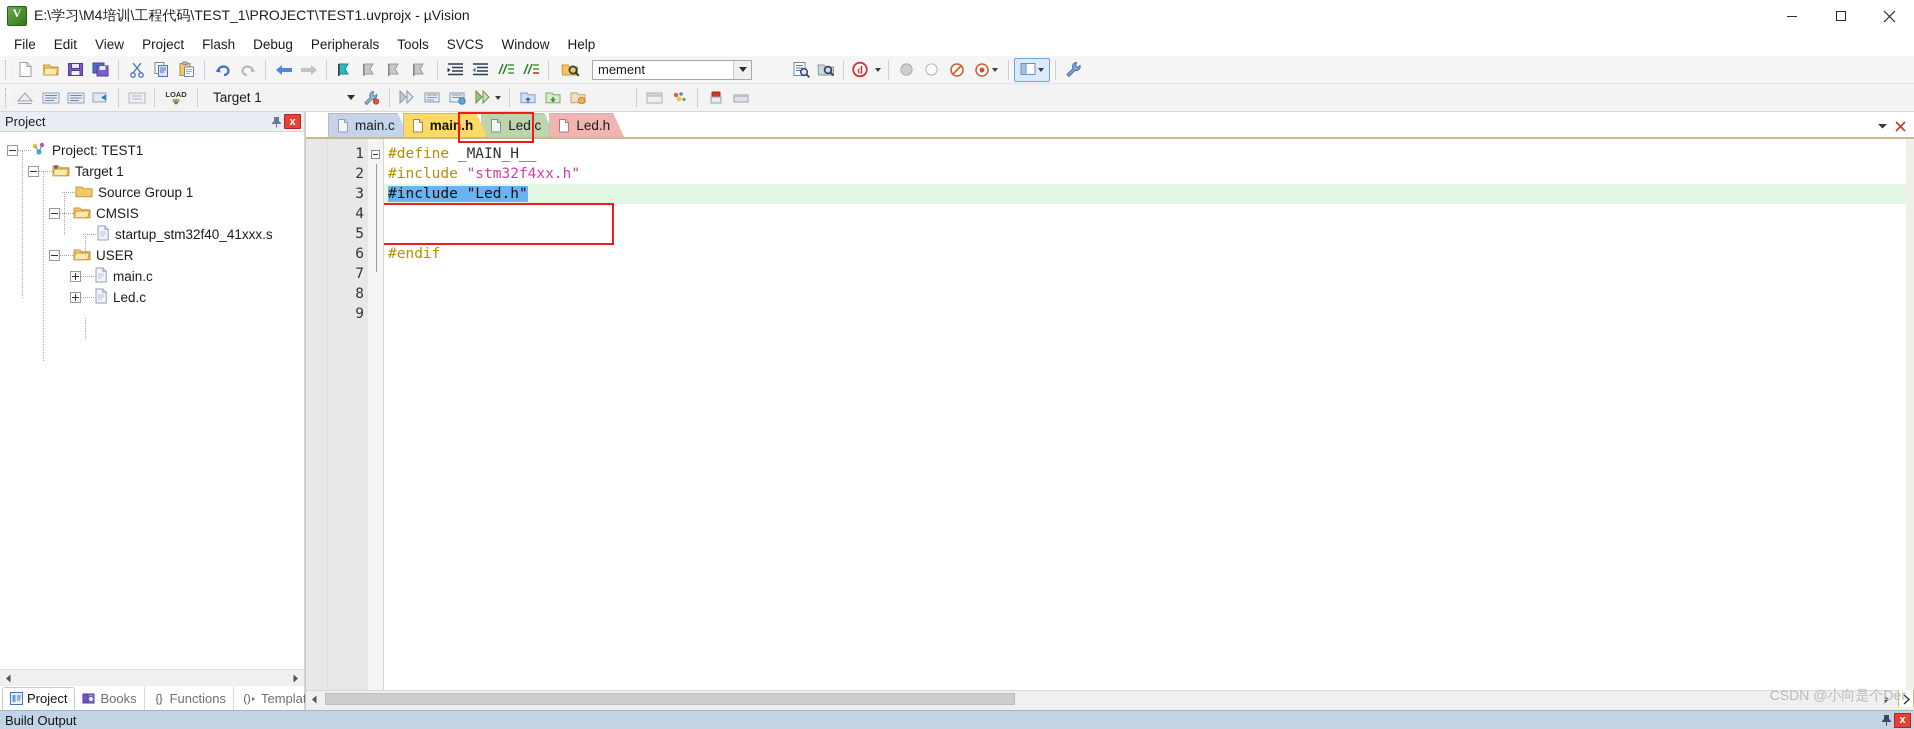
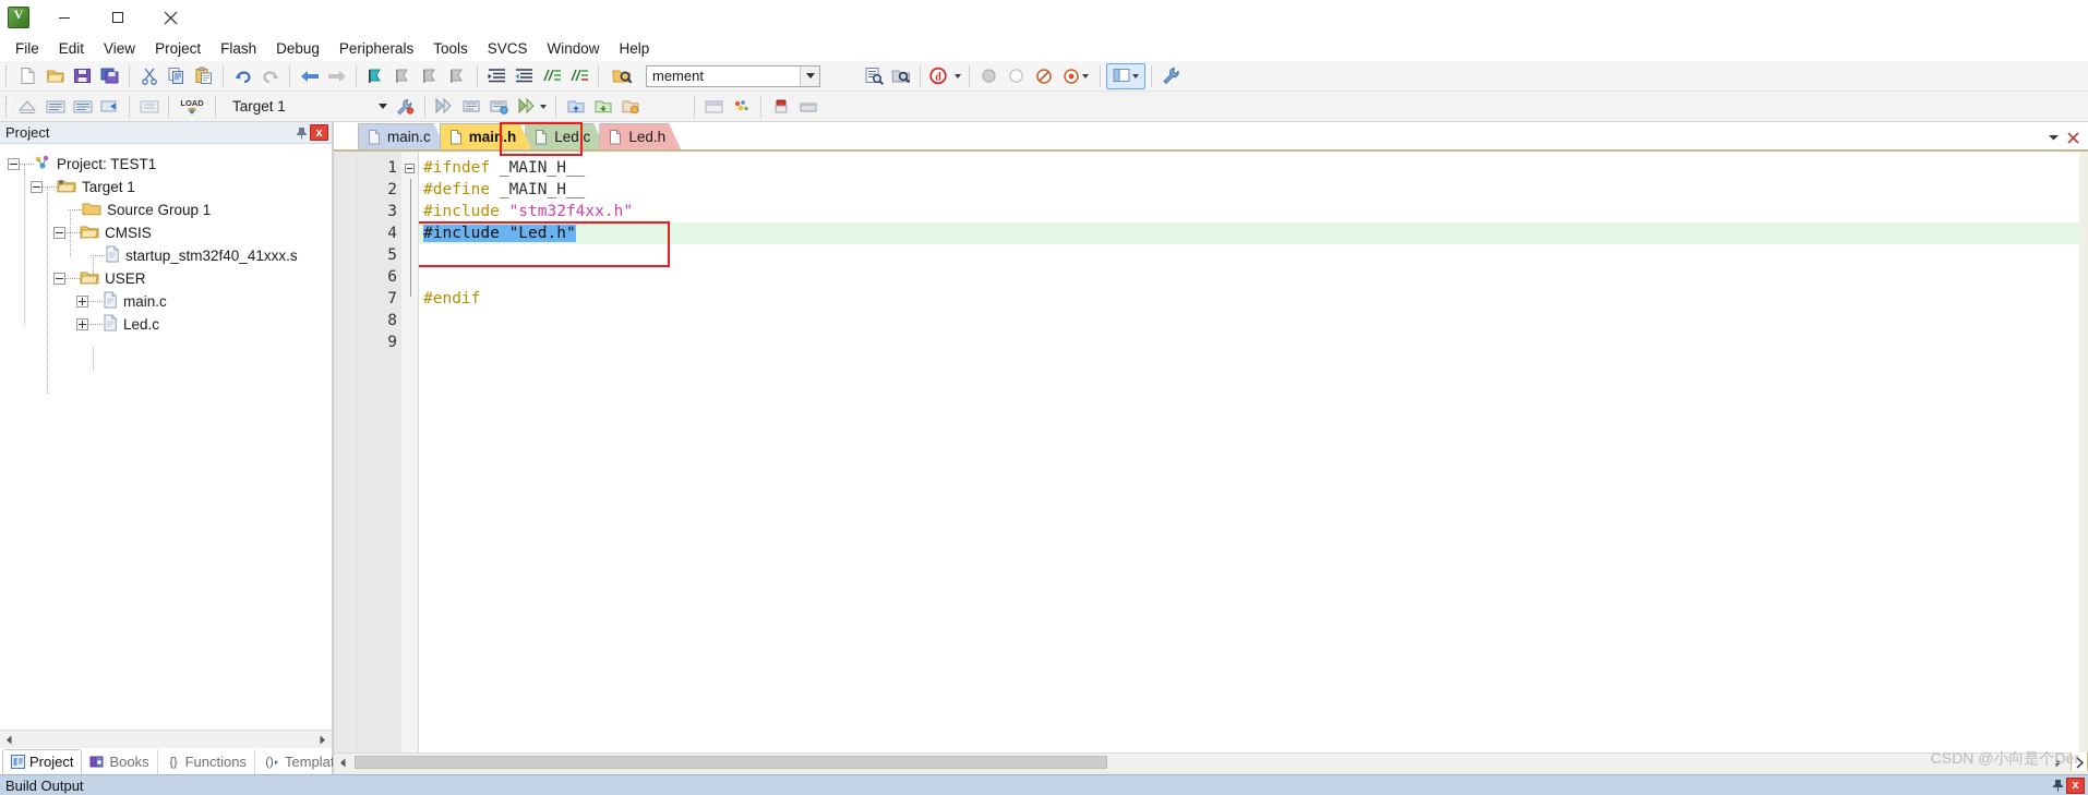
- E:\学习\M4培训\工程代码\TEST_1\PROJECT\TEST1.uvprojx - µVision
  File
  Edit
  View
  Project
  Flash
  Debug
  Peripherals
  Tools
  SVCS
  Window
  Help
  mement
  d
  LOAD
  Target 1
  Project
  x
  Project: TEST1
  Target 1
  Source Group 1
  CMSIS
  startup_stm32f40_41xxx.s
  USER
  main.c
  Led.c
  Project
  Books
  {}
  Functions
  ()
  main.c
  main.h
  Led.c
  Led.h
  1
  2
  3
  4
  5
  6
  7
  8
  9
+ #ifndef _MAIN_H__
  #define _MAIN_H__
  #include "stm32f4xx.h"
  #include "Led.h"
  #endif
  Build Output
  x
  CSDN @小向是个Der
